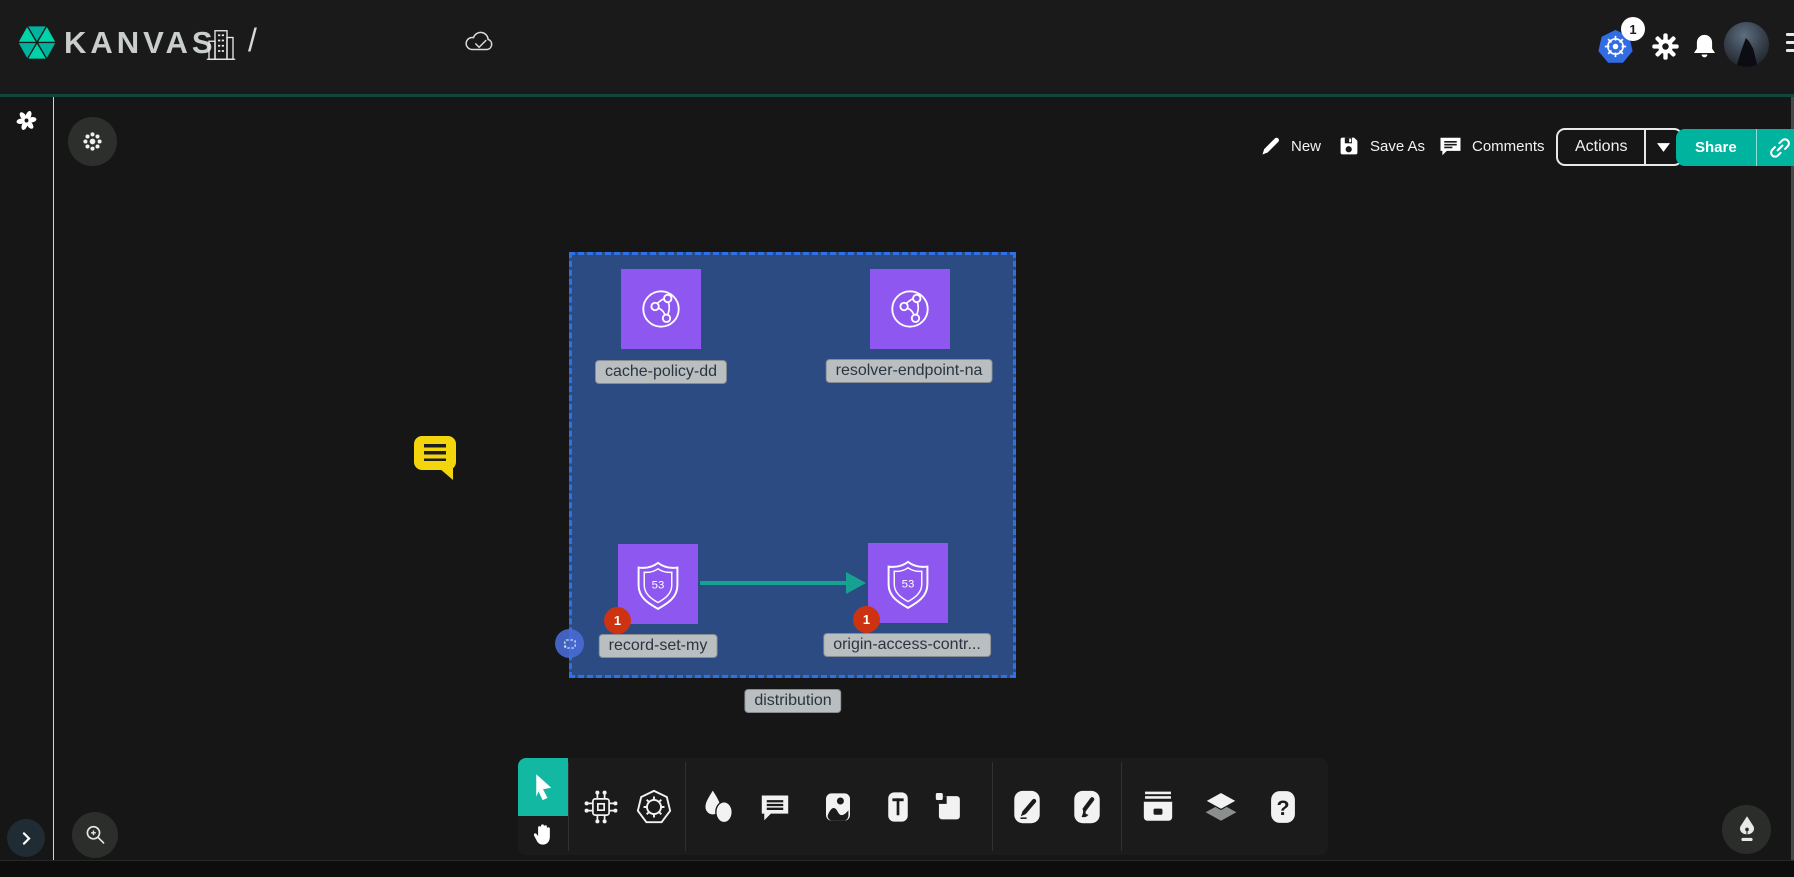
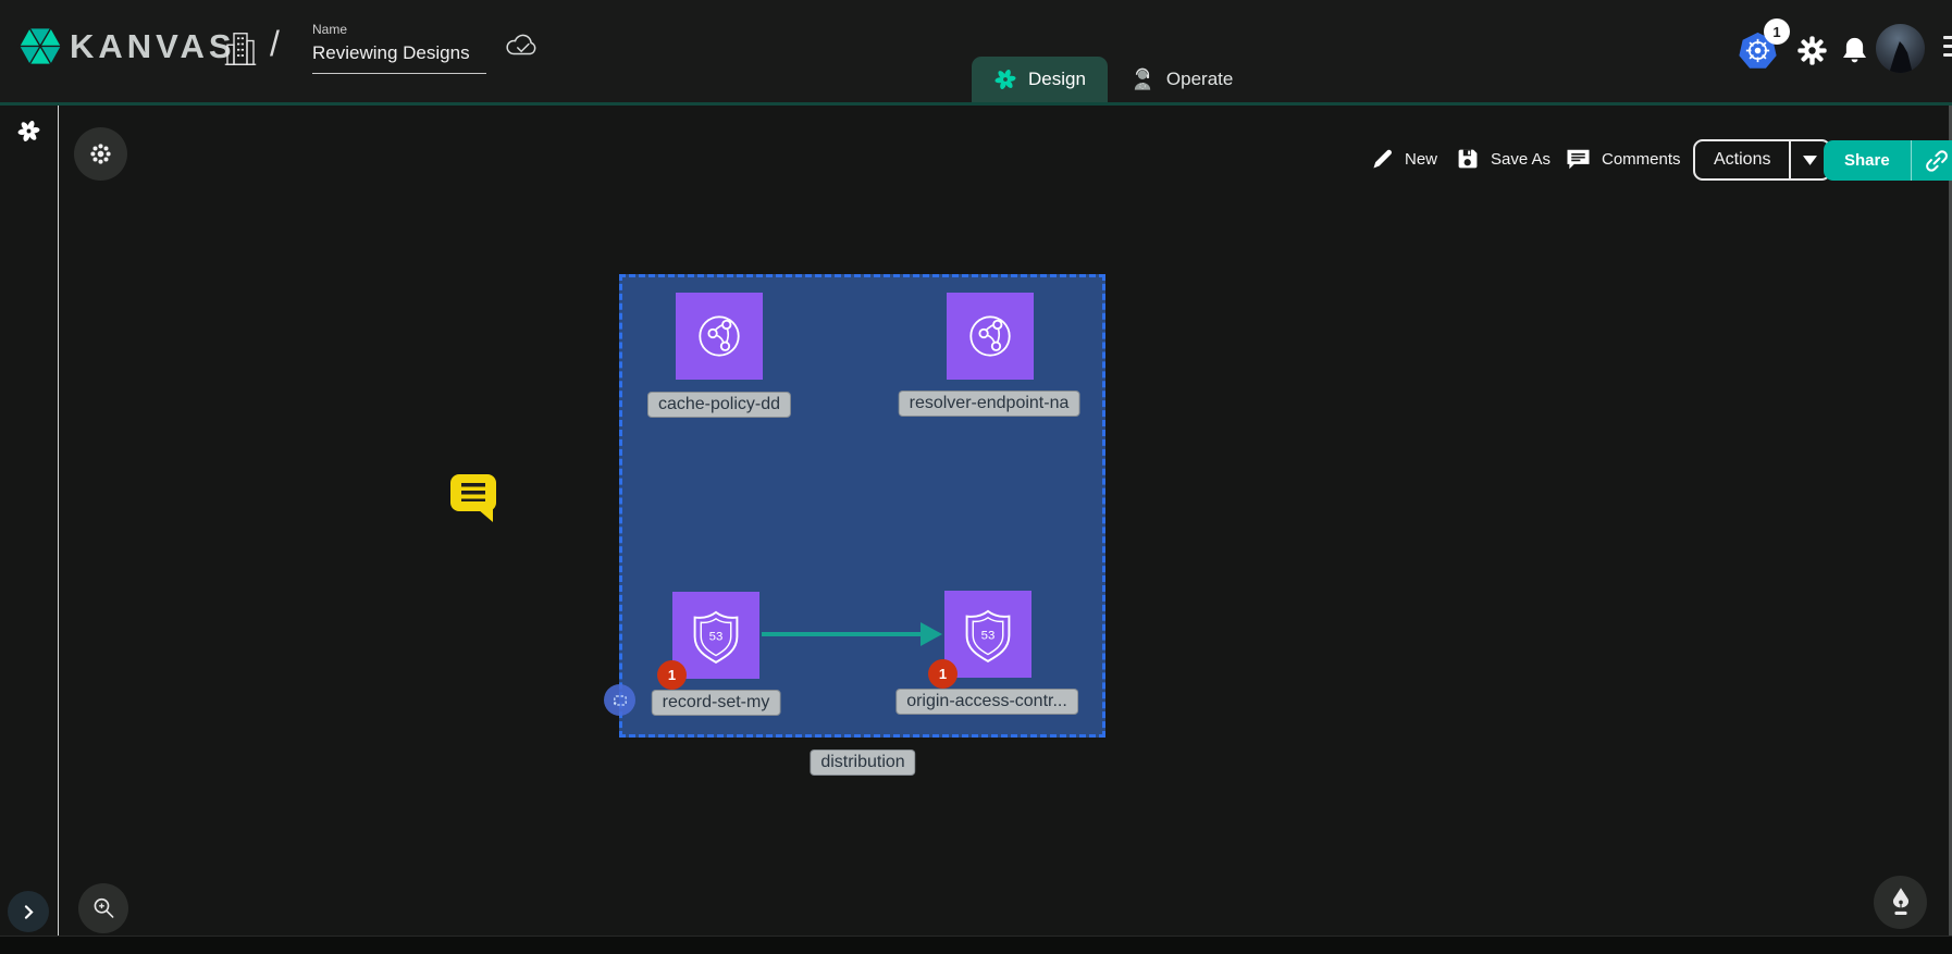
  KANVAS
  /
+ Name
+ Reviewing Designs
+ Design
+ Operate
  1
  New
  Save As
  Comments
  Actions
  Share
  53
  53
  1
  1
  cache-policy-dd
  resolver-endpoint-na
  record-set-my
  origin-access-contr...
  distribution
- ?
